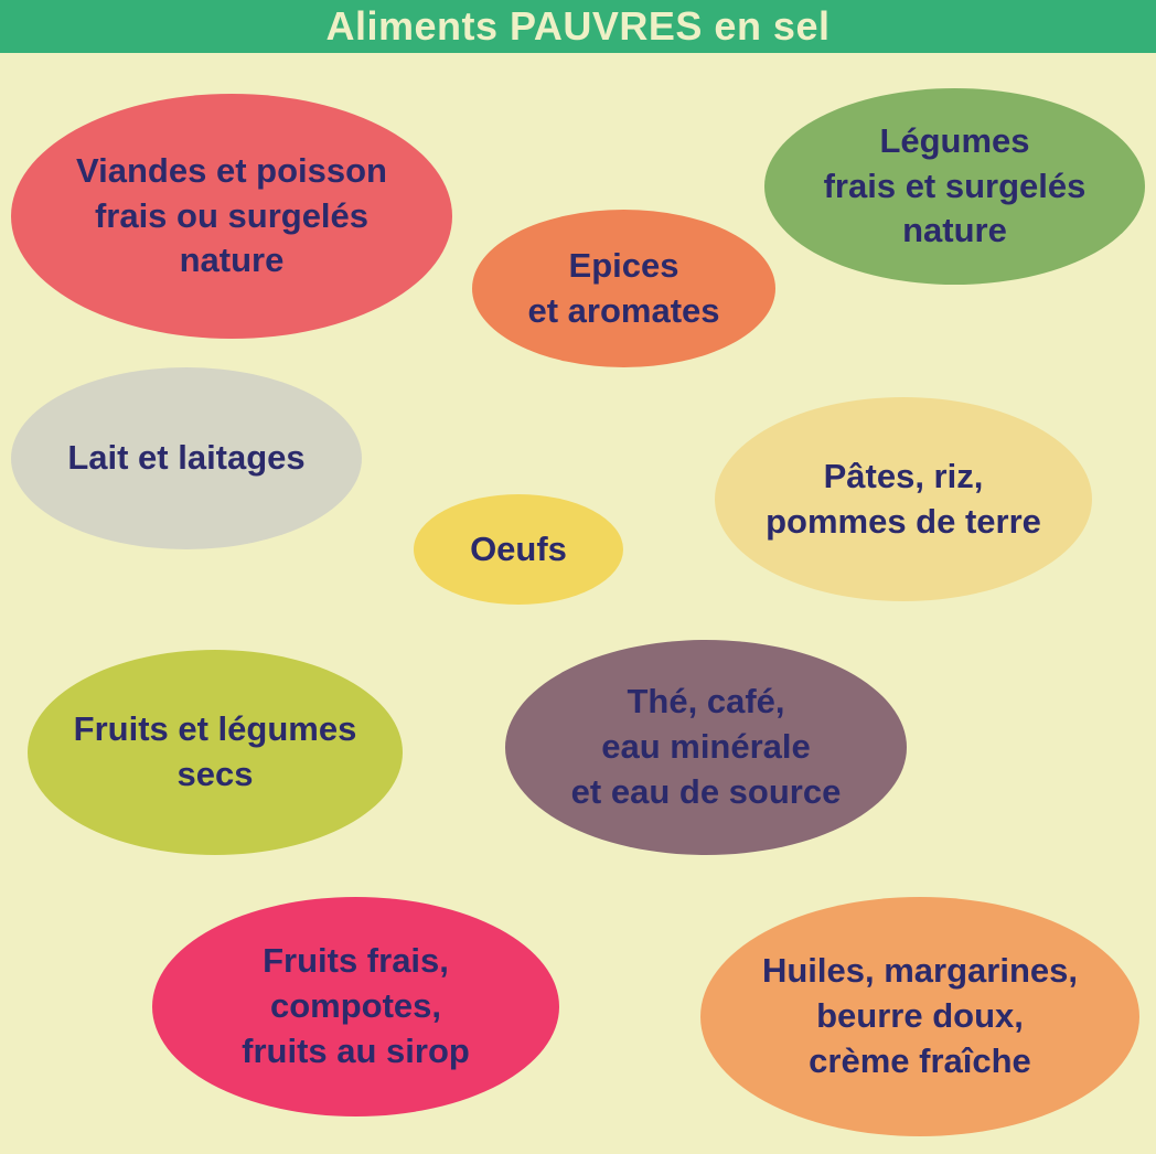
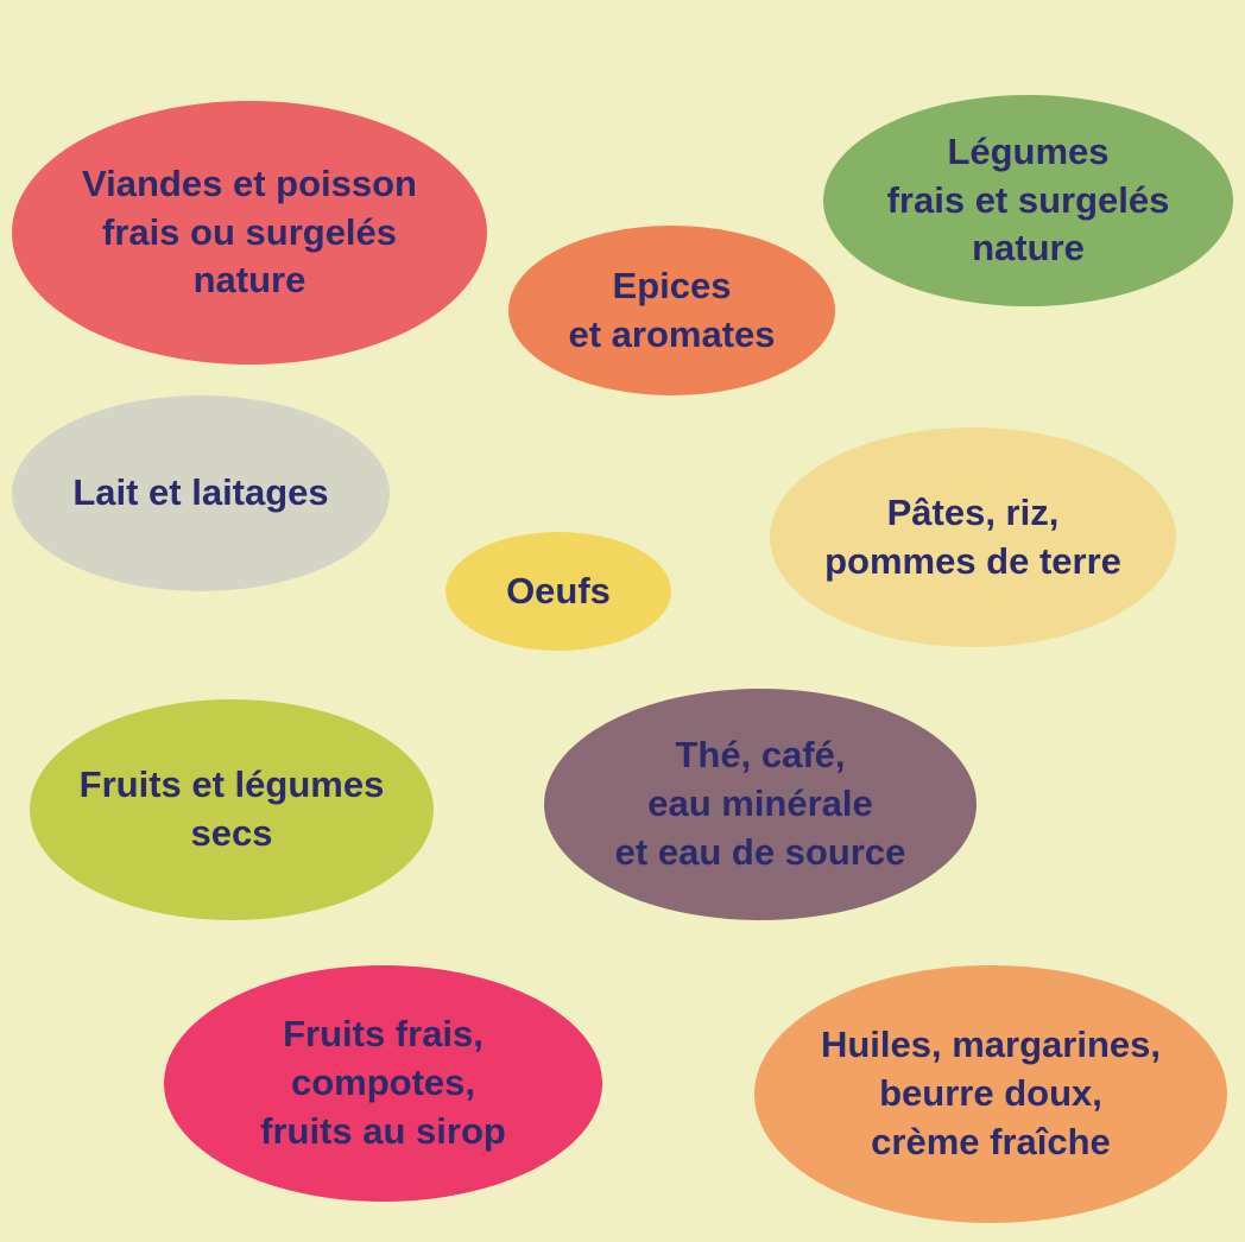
- Aliments PAUVRES en sel
  Viandes et poisson
  frais ou surgelés
  nature
  Epices
  et aromates
  Légumes
  frais et surgelés
  nature
  Lait et laitages
  Oeufs
  Pâtes, riz,
  pommes de terre
  Fruits et légumes
  secs
  Thé, café,
  eau minérale
  et eau de source
  Fruits frais,
  compotes,
  fruits au sirop
  Huiles, margarines,
  beurre doux,
  crème fraîche
